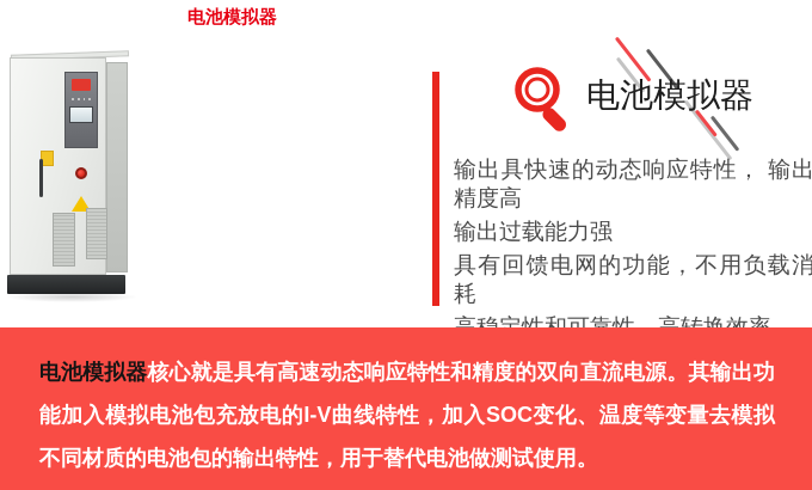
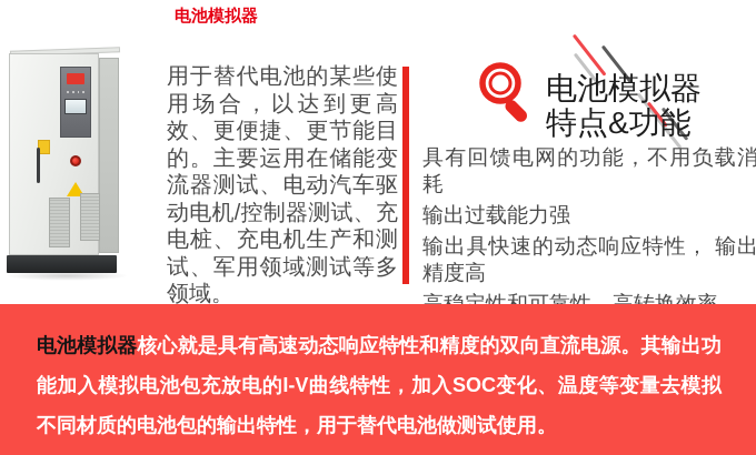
  电池模拟器
+ 用于替代电池的某些使用场合，以达到更高效、更便捷、更节能目的。主要运用在储能变流器测试、电动汽车驱动电机/控制器测试、充电桩、充电机生产和测试、军用领域测试等多领域。
  电池模拟器
+ 特点&功能
- 输出具快速的动态响应特性， 输出精度高
+ 具有回馈电网的功能，不用负载消耗
  输出过载能力强
- 具有回馈电网的功能，不用负载消耗
+ 输出具快速的动态响应特性， 输出精度高
  电池模拟器核心就是具有高速动态响应特性和精度的双向直流电源。其输出功能加入模拟电池包充放电的I-V曲线特性，加入SOC变化、温度等变量去模拟不同材质的电池包的输出特性，用于替代电池做测试使用。
